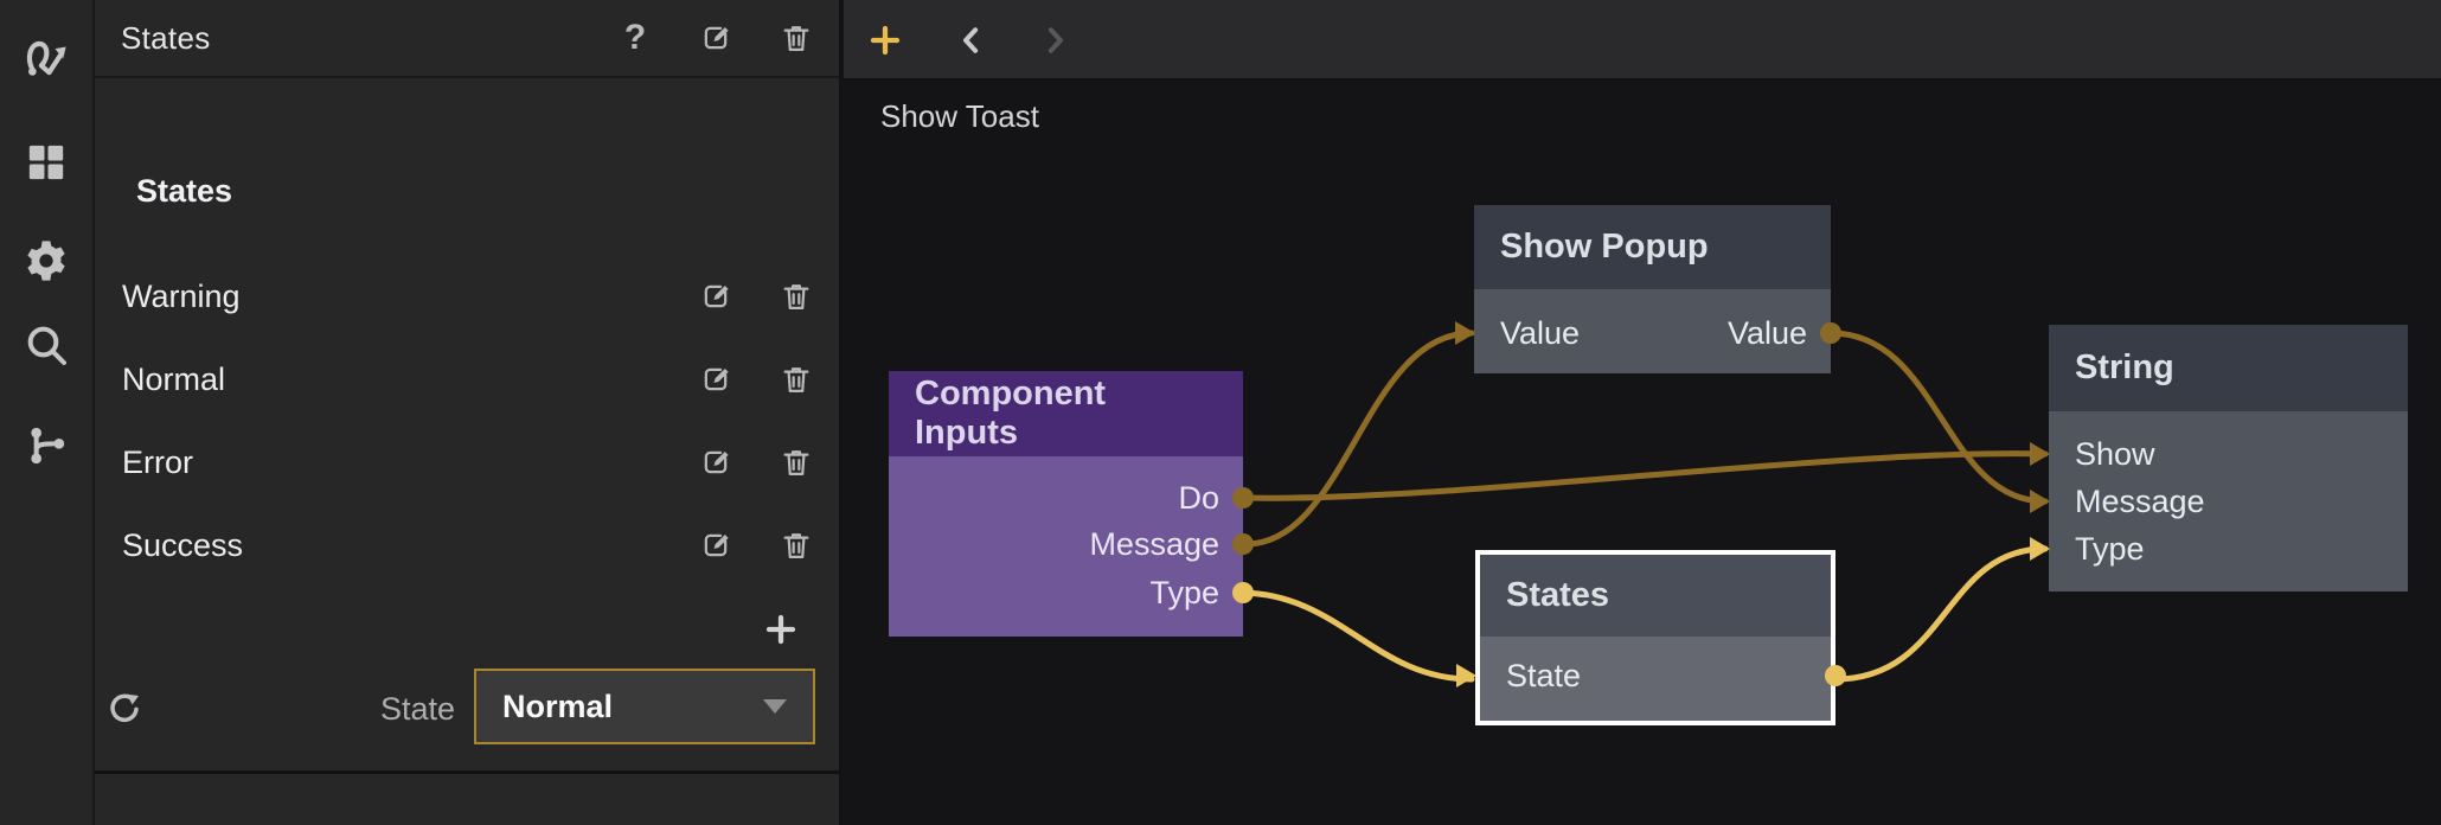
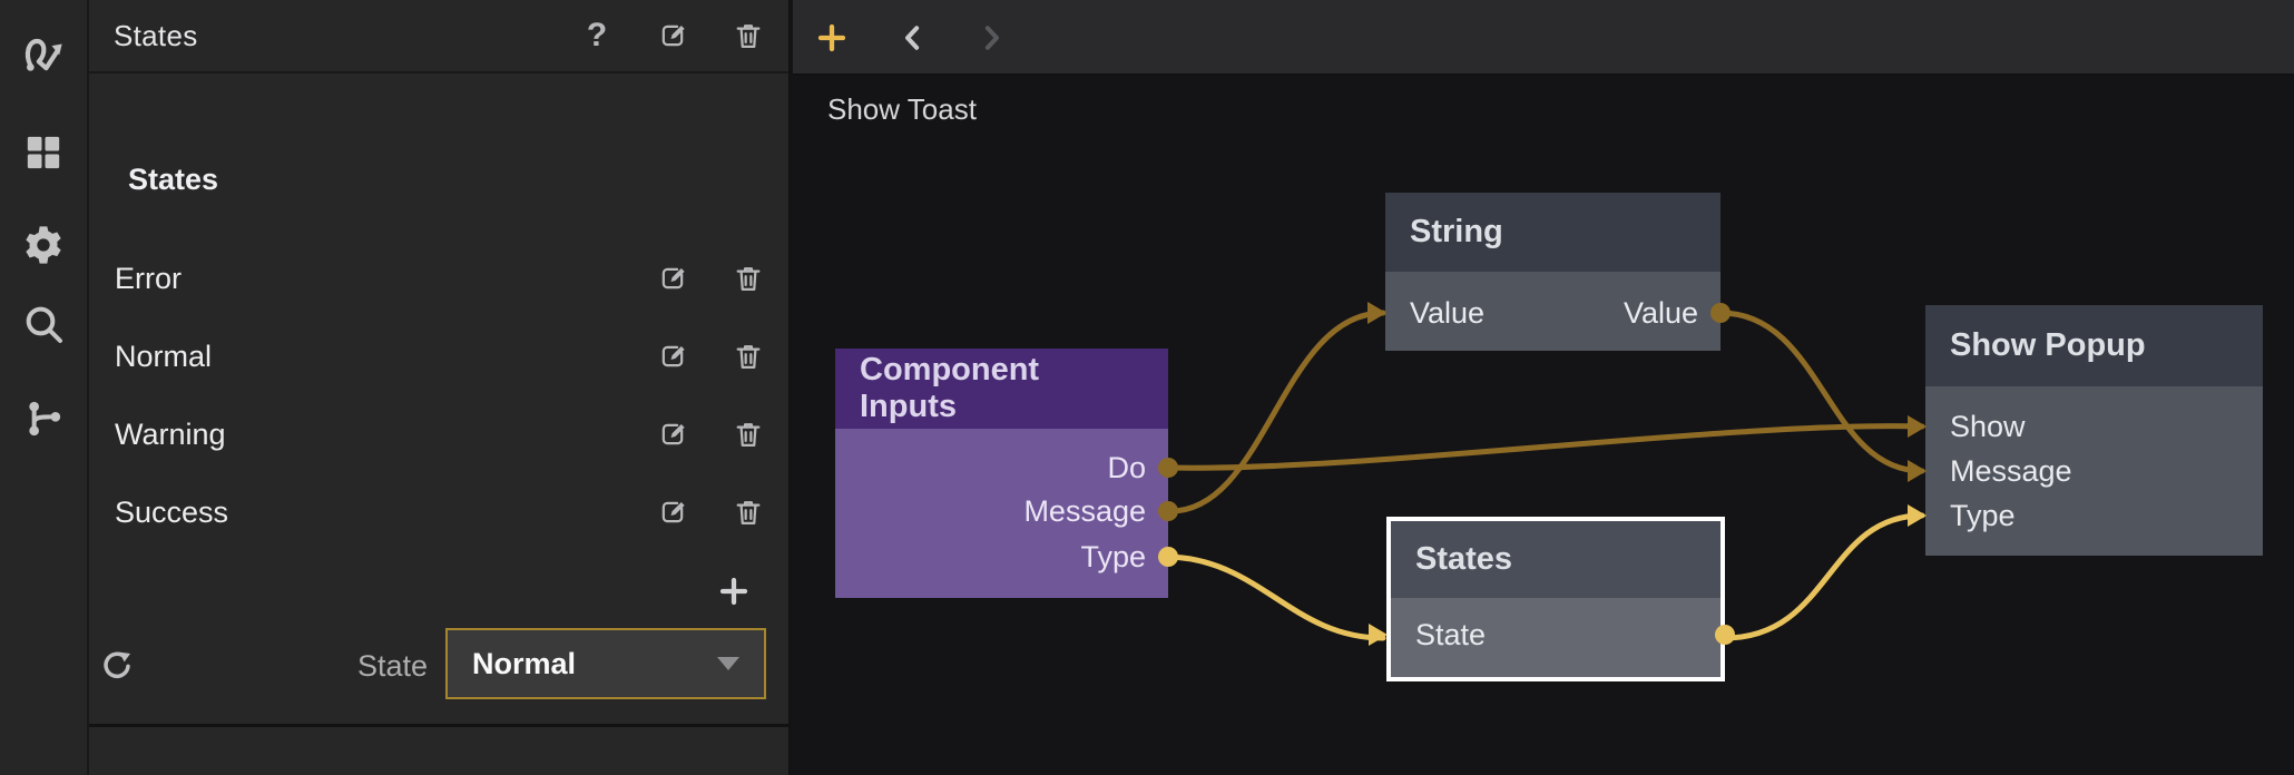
  States
  ?
  States
- Warning
+ Error
  Normal
- Error
+ Warning
  Success
  State
  Normal
  Show Toast
  Component Inputs
  Do
  Message
  Type
- Show Popup
+ String
  Value
  Value
  States
  State
- String
+ Show Popup
  Show
  Message
  Type
